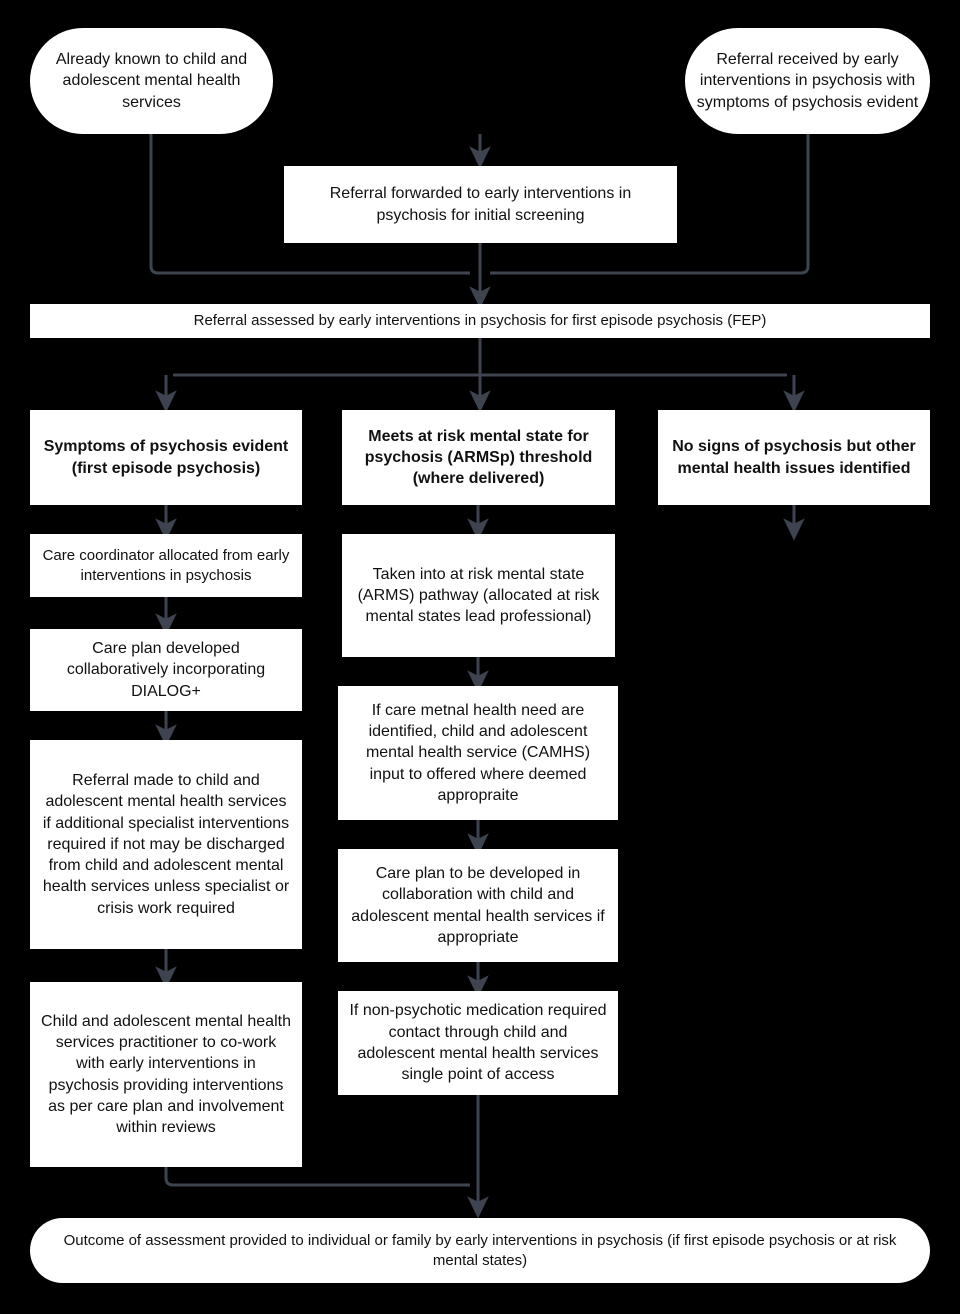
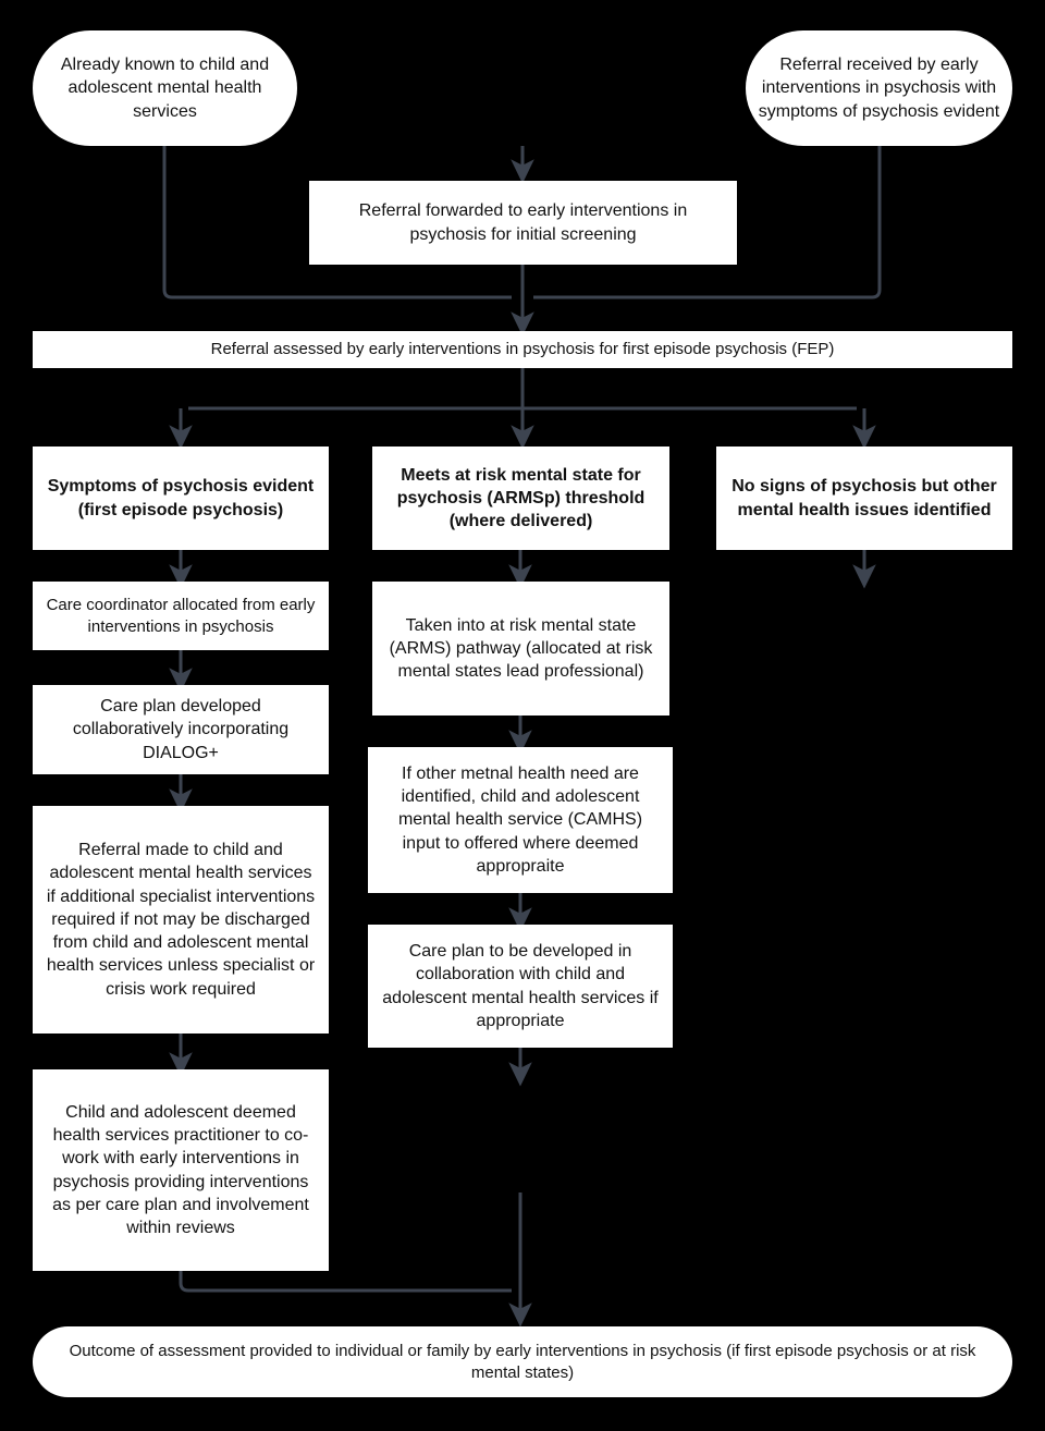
  Already known to child and adolescent mental health services
  Referral received by early interventions in psychosis with symptoms of psychosis evident
  Referral forwarded to early interventions in psychosis for initial screening
  Referral assessed by early interventions in psychosis for first episode psychosis (FEP)
  Symptoms of psychosis evident (first episode psychosis)
  Meets at risk mental state for psychosis (ARMSp) threshold (where delivered)
  No signs of psychosis but other mental health issues identified
  Care coordinator allocated from early interventions in psychosis
  Care plan developed collaboratively incorporating DIALOG+
  Referral made to child and adolescent mental health services if additional specialist interventions required if not may be discharged from child and adolescent mental health services unless specialist or crisis work required
- Child and adolescent mental health services practitioner to co-work with early interventions in psychosis providing interventions as per care plan and involvement within reviews
+ Child and adolescent deemed health services practitioner to co-work with early interventions in psychosis providing interventions as per care plan and involvement within reviews
  Taken into at risk mental state (ARMS) pathway (allocated at risk mental states lead professional)
- If care metnal health need are identified, child and adolescent mental health service (CAMHS) input to offered where deemed appropraite
+ If other metnal health need are identified, child and adolescent mental health service (CAMHS) input to offered where deemed appropraite
  Care plan to be developed in collaboration with child and adolescent mental health services if appropriate
- If non-psychotic medication required contact through child and adolescent mental health services single point of access
  Outcome of assessment provided to individual or family by early interventions in psychosis (if first episode psychosis or at risk mental states)
